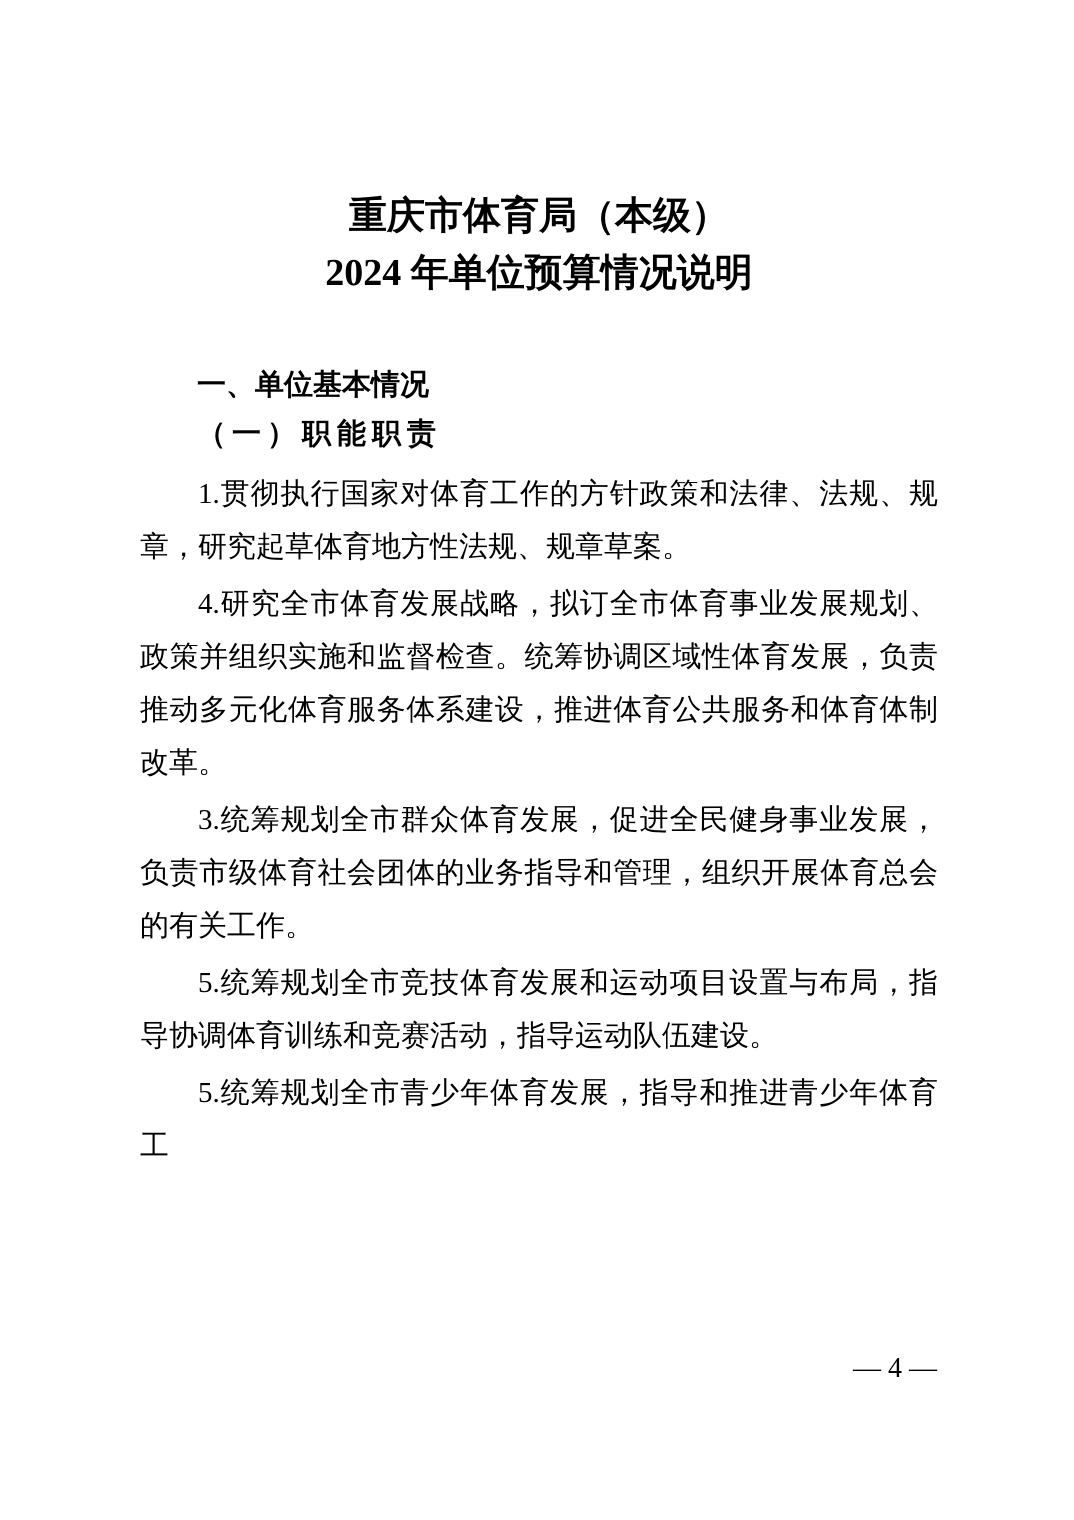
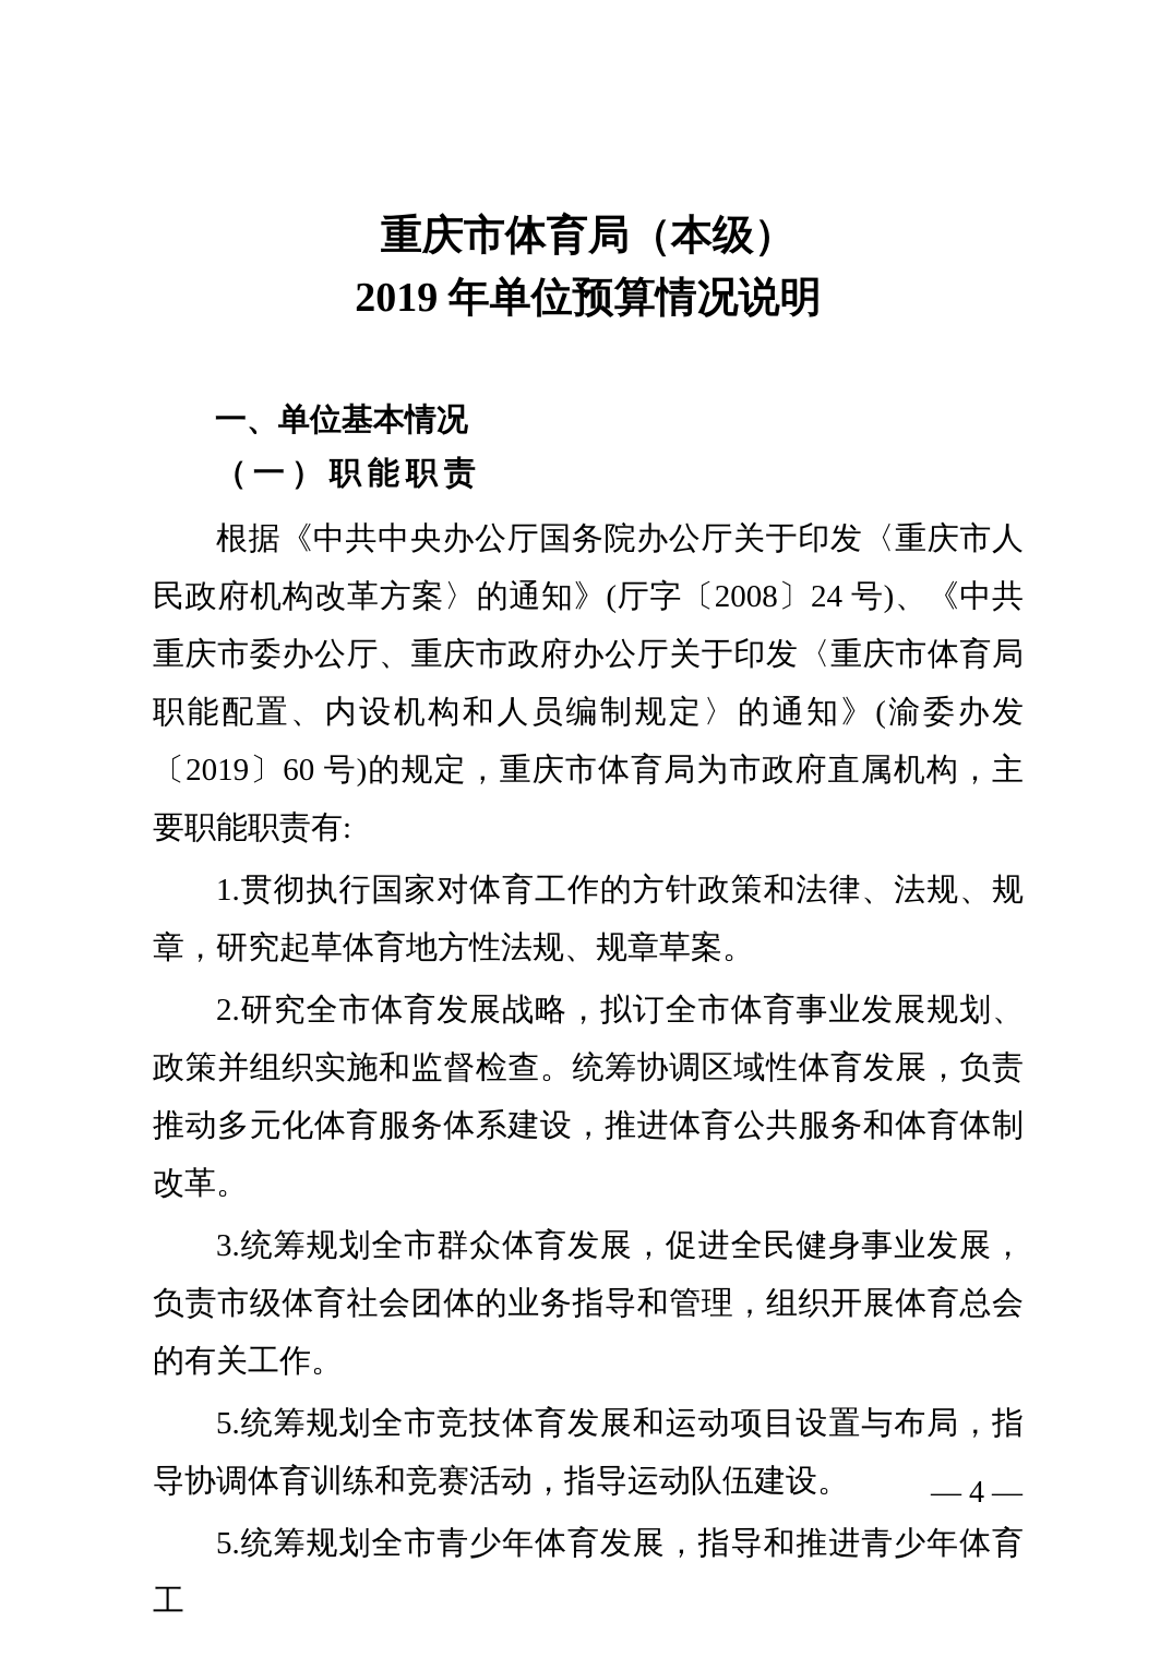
  重庆市体育局（本级）
- 2024 年单位预算情况说明
+ 2019 年单位预算情况说明
  一、单位基本情况
  （一）职能职责
+ 根据《中共中央办公厅国务院办公厅关于印发〈重庆市人民政府机构改革方案〉的通知》(厅字〔2008〕24 号)、《中共重庆市委办公厅、重庆市政府办公厅关于印发〈重庆市体育局职能配置、内设机构和人员编制规定〉的通知》(渝委办发〔2019〕60 号)的规定，重庆市体育局为市政府直属机构，主要职能职责有:
  1.贯彻执行国家对体育工作的方针政策和法律、法规、规章，研究起草体育地方性法规、规章草案。
- 4.研究全市体育发展战略，拟订全市体育事业发展规划、政策并组织实施和监督检查。统筹协调区域性体育发展，负责推动多元化体育服务体系建设，推进体育公共服务和体育体制改革。
+ 2.研究全市体育发展战略，拟订全市体育事业发展规划、政策并组织实施和监督检查。统筹协调区域性体育发展，负责推动多元化体育服务体系建设，推进体育公共服务和体育体制改革。
  3.统筹规划全市群众体育发展，促进全民健身事业发展，负责市级体育社会团体的业务指导和管理，组织开展体育总会的有关工作。
  5.统筹规划全市竞技体育发展和运动项目设置与布局，指导协调体育训练和竞赛活动，指导运动队伍建设。
  5.统筹规划全市青少年体育发展，指导和推进青少年体育工
  — 4 —
